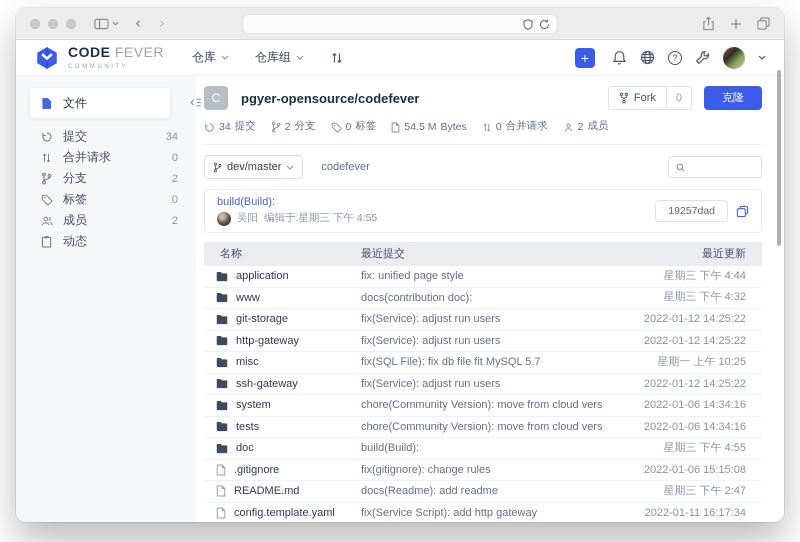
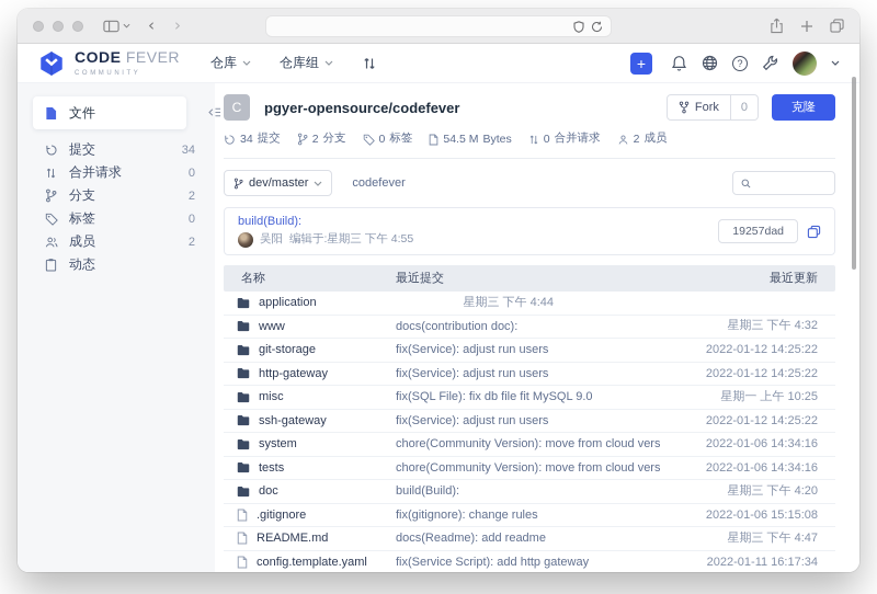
  ‹
  ›
  CODE FEVER
  仓库
  仓库组
  +
  ?
  文件
  提交
  34
  合并请求
  0
  分支
  2
  标签
  0
  成员
  2
  动态
  C
  pgyer-opensource/codefever
  Fork
  0
  克隆
  34
  提交
  2
  分支
  0
  标签
  54.5 M
  Bytes
  0
  合并请求
  2
  成员
  dev/master
  codefever
  build(Build):
  吴阳
  编辑于:星期三 下午 4:55
  19257dad
  名称
  最近提交
  最近更新
  application
- fix: unified page style
  星期三 下午 4:44
  www
  docs(contribution doc):
  星期三 下午 4:32
  git-storage
  fix(Service): adjust run users
  2022-01-12 14:25:22
  http-gateway
  fix(Service): adjust run users
  2022-01-12 14:25:22
  misc
- fix(SQL File): fix db file fit MySQL 5.7
+ fix(SQL File): fix db file fit MySQL 9.0
  星期一 上午 10:25
  ssh-gateway
  fix(Service): adjust run users
  2022-01-12 14:25:22
  system
  chore(Community Version): move from cloud vers
  2022-01-06 14:34:16
  tests
  chore(Community Version): move from cloud vers
  2022-01-06 14:34:16
  doc
  build(Build):
- 星期三 下午 4:55
+ 星期三 下午 4:20
  .gitignore
  fix(gitignore): change rules
  2022-01-06 15:15:08
  README.md
  docs(Readme): add readme
- 星期三 下午 2:47
+ 星期三 下午 4:47
  config.template.yaml
  fix(Service Script): add http gateway
  2022-01-11 16:17:34
